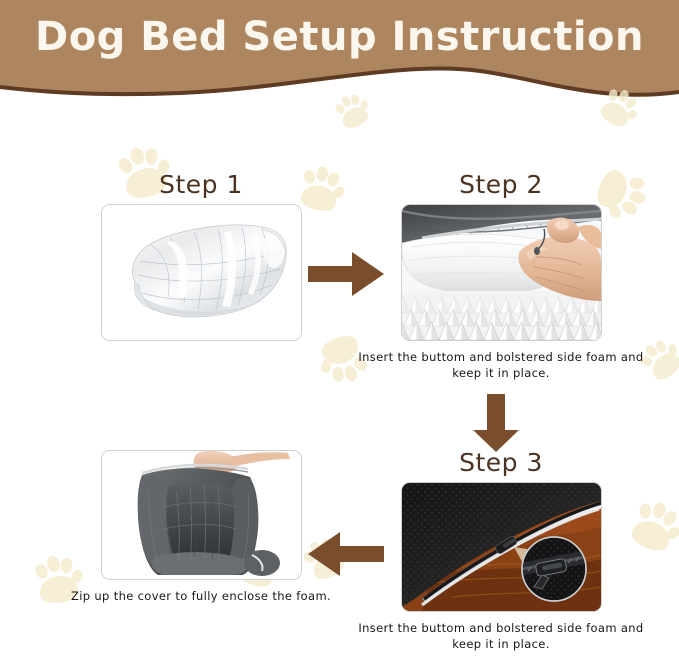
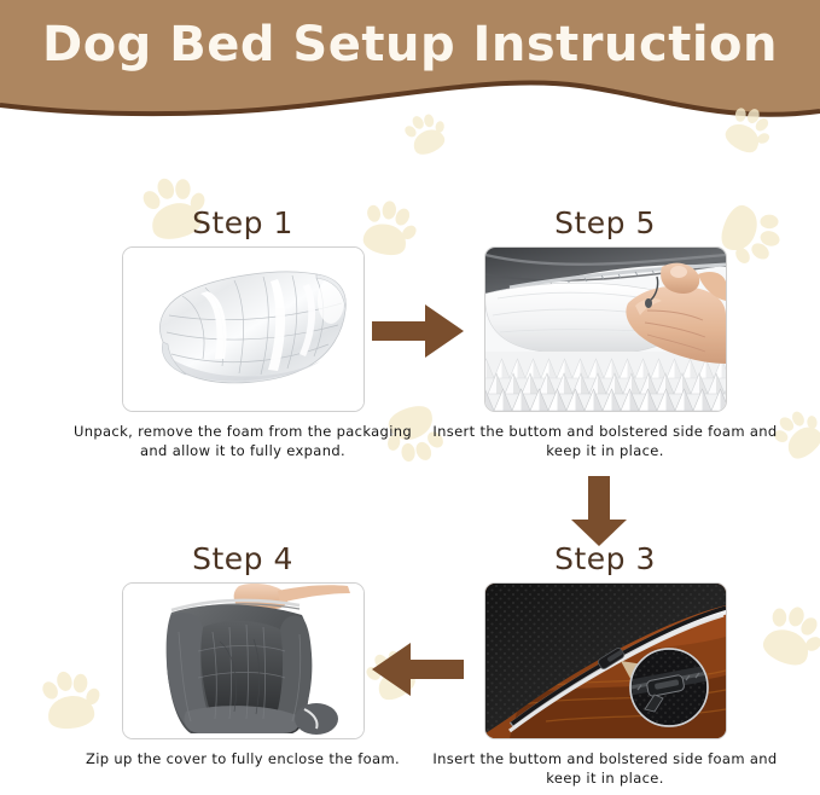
  Dog Bed Setup Instruction
  Step 1
+ Unpack, remove the foam from the packaging and allow it to fully expand.
- Step 2
+ Step 5
  Insert the buttom and bolstered side foam and keep it in place.
  Step 3
  Insert the buttom and bolstered side foam and keep it in place.
+ Step 4
  Zip up the cover to fully enclose the foam.
